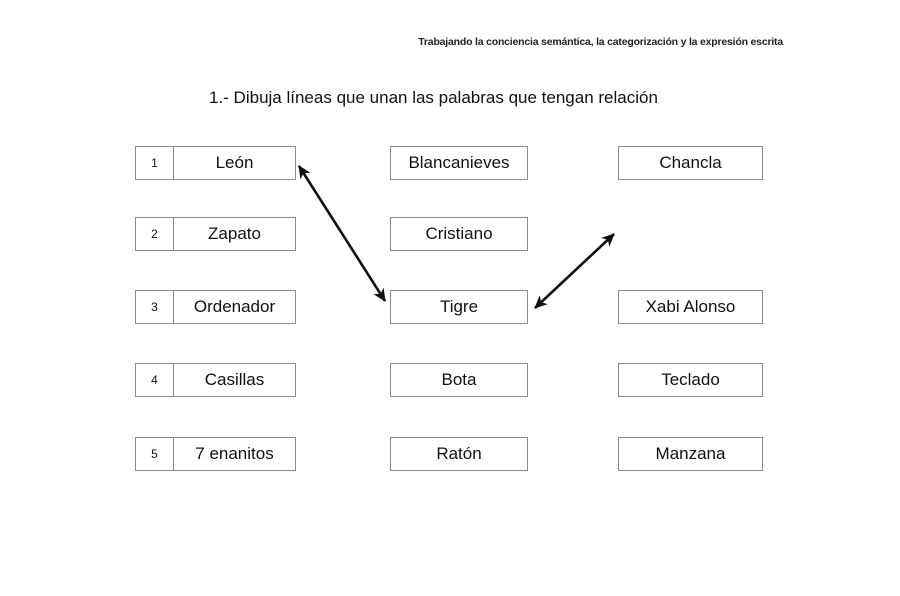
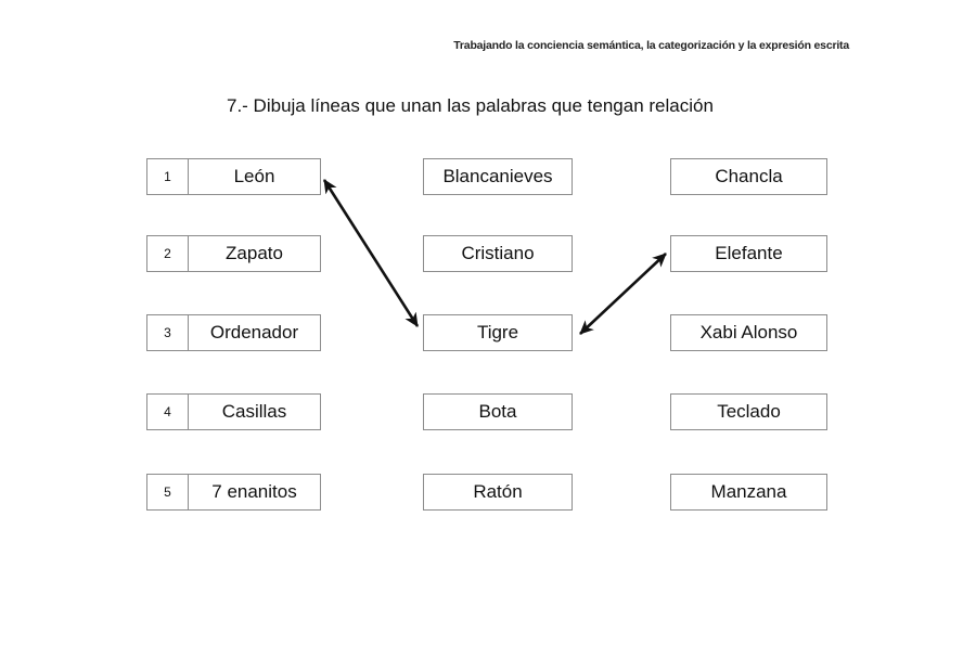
  Trabajando la conciencia semántica, la categorización y la expresión escrita
- 1.- Dibuja líneas que unan las palabras que tengan relación
+ 7.- Dibuja líneas que unan las palabras que tengan relación
  1
  León
  2
  Zapato
  3
  Ordenador
  4
  Casillas
  5
  7 enanitos
  Blancanieves
  Cristiano
  Tigre
  Bota
  Ratón
  Chancla
+ Elefante
  Xabi Alonso
  Teclado
  Manzana
